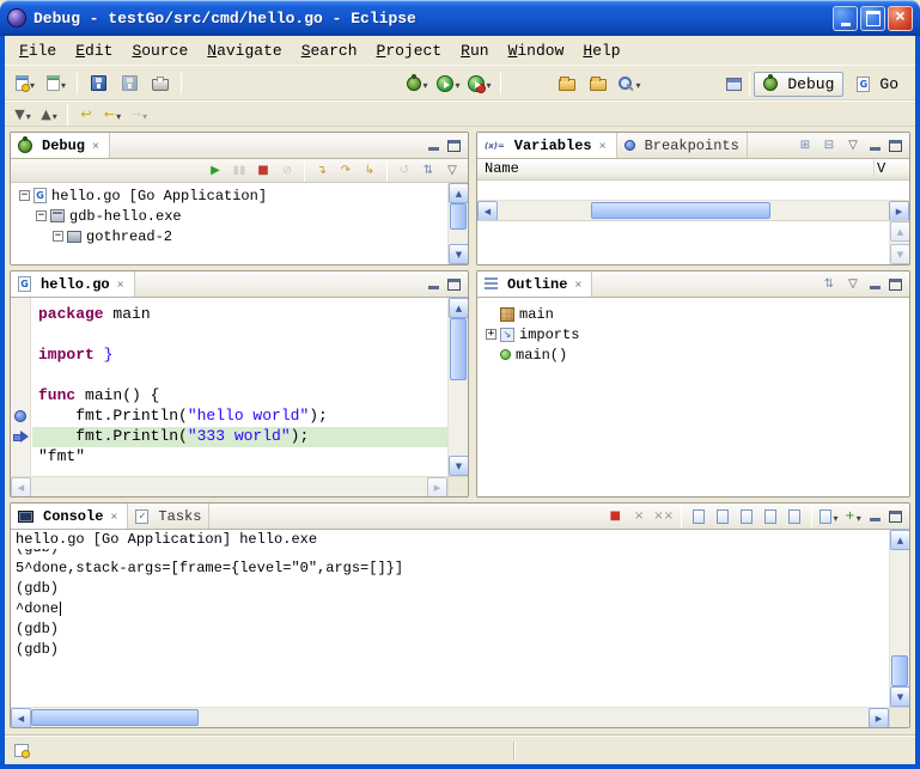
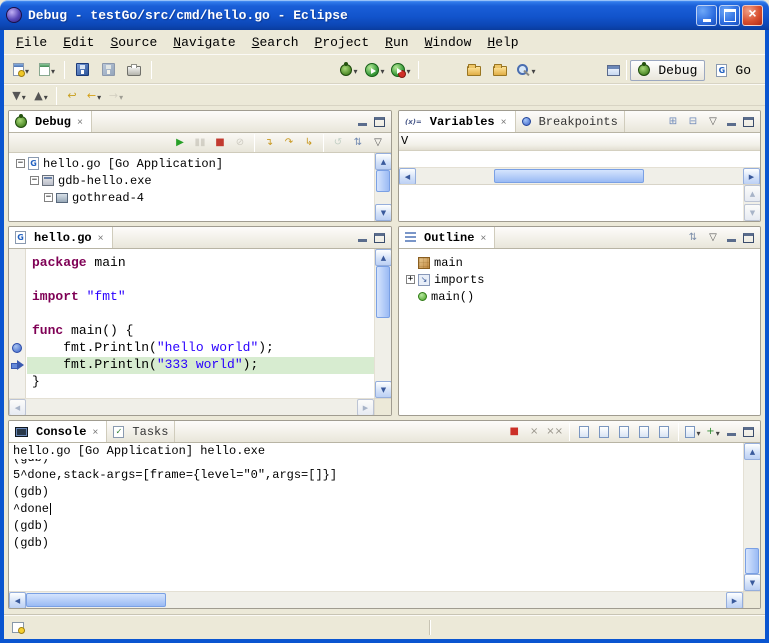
  Debug - testGo/src/cmd/hello.go - Eclipse
  File
  Edit
  Source
  Navigate
  Search
  Project
  Run
  Window
  Help
  Debug
  Go
  ▼
  ▲
  ↩
  ←
  →
  Debug
  ▶
  ▮▮
  ■
  ⊘
  ↴
  ↷
  ↳
  ↺
  ⇅
  ▽
  −
  hello.go [Go Application]
  −
  gdb-hello.exe
  −
- gothread-2
+ gothread-4
  Variables
  Breakpoints
  ⊞
  ⊟
  ▽
- Name
  V
  hello.go
  package main
- import }
+ import "fmt"
  func main() {
  fmt.Println("hello world");
  fmt.Println("333 world");
- "fmt"
+ }
  Outline
  ⇅
  ▽
  main
  +
  imports
  main()
  Console
  Tasks
  ■
  ×
  ××
  +
  hello.go [Go Application] hello.exe
  5^done,stack-args=[frame={level="0",args=[]}]
  (gdb)
  ^done
  (gdb)
  (gdb)
